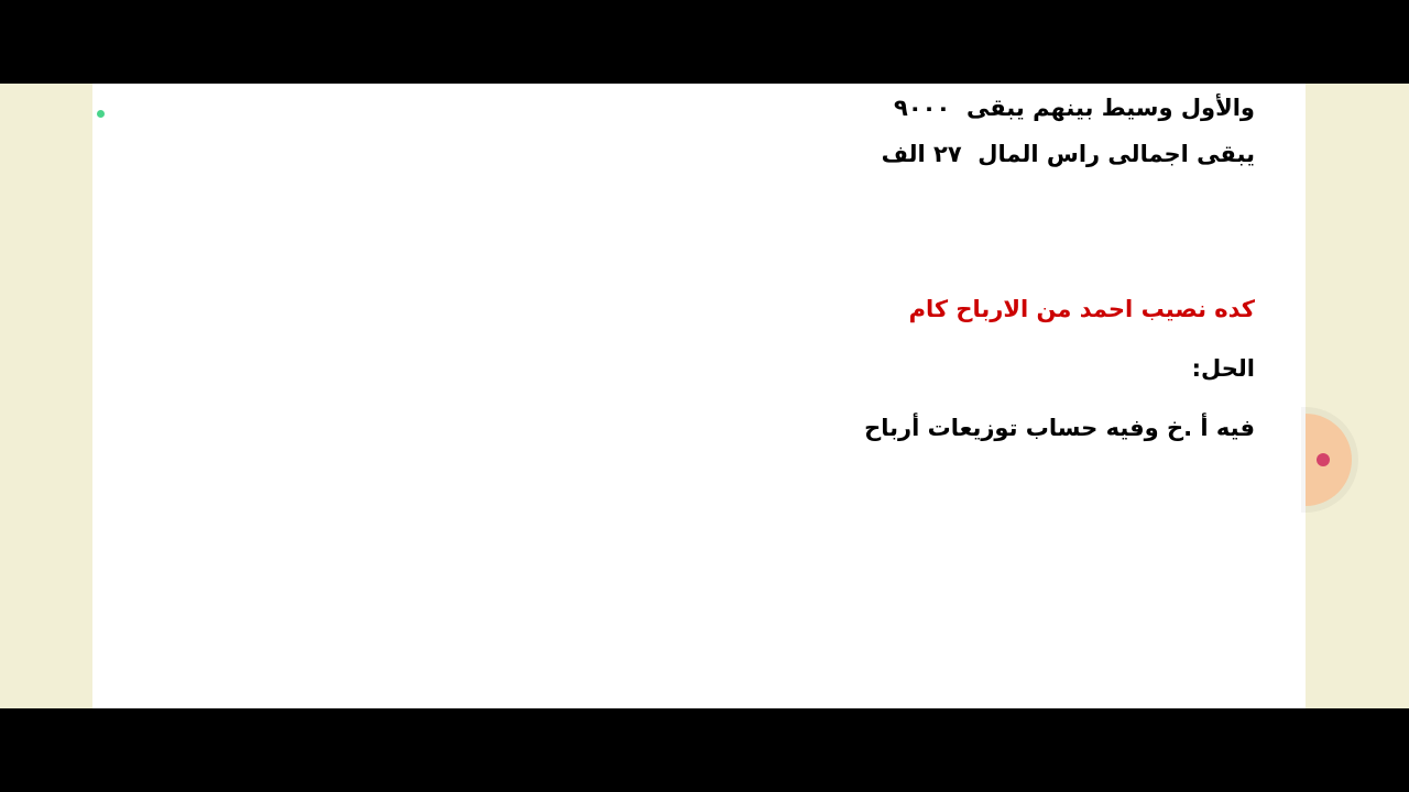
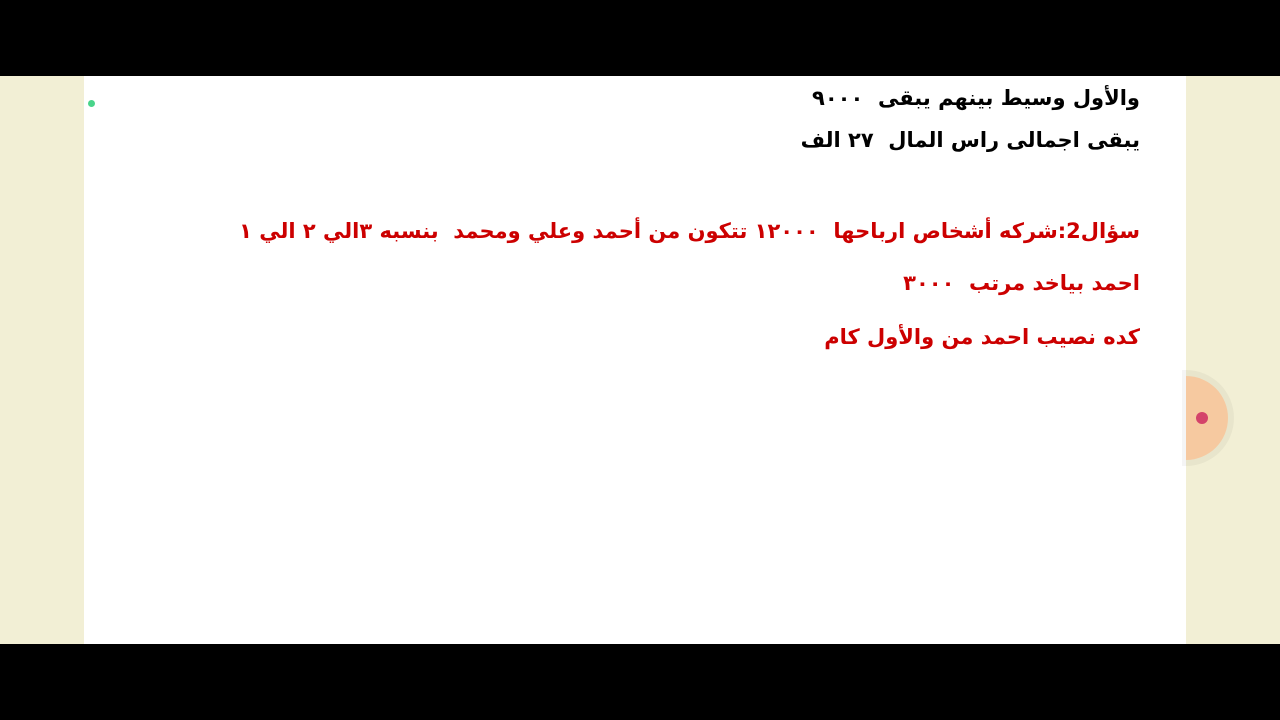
  والأول وسيط بينهم يبقى ٩٠٠٠
  يبقى اجمالى راس المال ٢٧ الف
+ سؤال2:شركه أشخاص ارباحها ١٢٠٠٠ تتكون من أحمد وعلي ومحمد بنسبه ٣الي ٢ الي ١
+ احمد بياخد مرتب ٣٠٠٠
- كده نصيب احمد من الارباح كام
+ كده نصيب احمد من والأول كام
- الحل:
- فيه أ .خ وفيه حساب توزيعات أرباح
